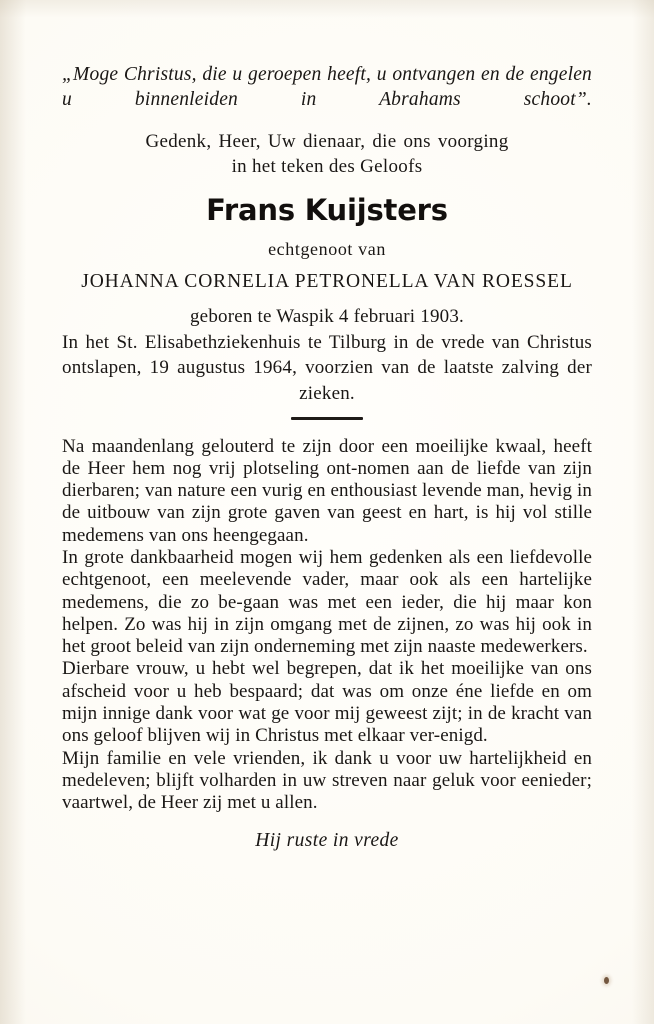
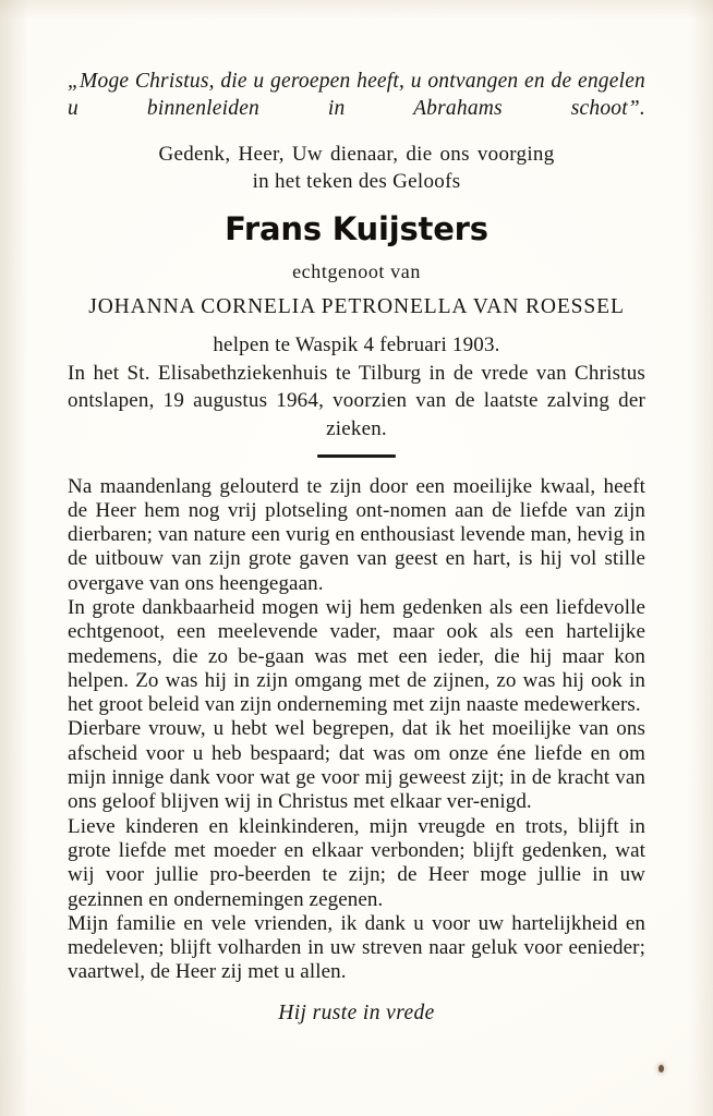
  „Moge Christus, die u geroepen heeft, u ontvangen en de engelen u binnenleiden in Abrahams schoot”.
  Gedenk, Heer, Uw dienaar, die ons voorging
  in het teken des Geloofs
  Frans Kuijsters
  echtgenoot van
  JOHANNA CORNELIA PETRONELLA VAN ROESSEL
- geboren te Waspik 4 februari 1903.
+ helpen te Waspik 4 februari 1903.
  In het St. Elisabethziekenhuis te Tilburg in de vrede van Christus ontslapen, 19 augustus 1964, voorzien van de laatste zalving der zieken.
- Na maandenlang gelouterd te zijn door een moeilijke kwaal, heeft de Heer hem nog vrij plotseling ont-nomen aan de liefde van zijn dierbaren; van nature een vurig en enthousiast levende man, hevig in de uitbouw van zijn grote gaven van geest en hart, is hij vol stille medemens van ons heengegaan.
+ Na maandenlang gelouterd te zijn door een moeilijke kwaal, heeft de Heer hem nog vrij plotseling ont-nomen aan de liefde van zijn dierbaren; van nature een vurig en enthousiast levende man, hevig in de uitbouw van zijn grote gaven van geest en hart, is hij vol stille overgave van ons heengegaan.
  In grote dankbaarheid mogen wij hem gedenken als een liefdevolle echtgenoot, een meelevende vader, maar ook als een hartelijke medemens, die zo be-gaan was met een ieder, die hij maar kon helpen. Zo was hij in zijn omgang met de zijnen, zo was hij ook in het groot beleid van zijn onderneming met zijn naaste medewerkers.
  Dierbare vrouw, u hebt wel begrepen, dat ik het moeilijke van ons afscheid voor u heb bespaard; dat was om onze éne liefde en om mijn innige dank voor wat ge voor mij geweest zijt; in de kracht van ons geloof blijven wij in Christus met elkaar ver-enigd.
+ Lieve kinderen en kleinkinderen, mijn vreugde en trots, blijft in grote liefde met moeder en elkaar verbonden; blijft gedenken, wat wij voor jullie pro-beerden te zijn; de Heer moge jullie in uw gezinnen en ondernemingen zegenen.
  Mijn familie en vele vrienden, ik dank u voor uw hartelijkheid en medeleven; blijft volharden in uw streven naar geluk voor eenieder; vaartwel, de Heer zij met u allen.
  Hij ruste in vrede
